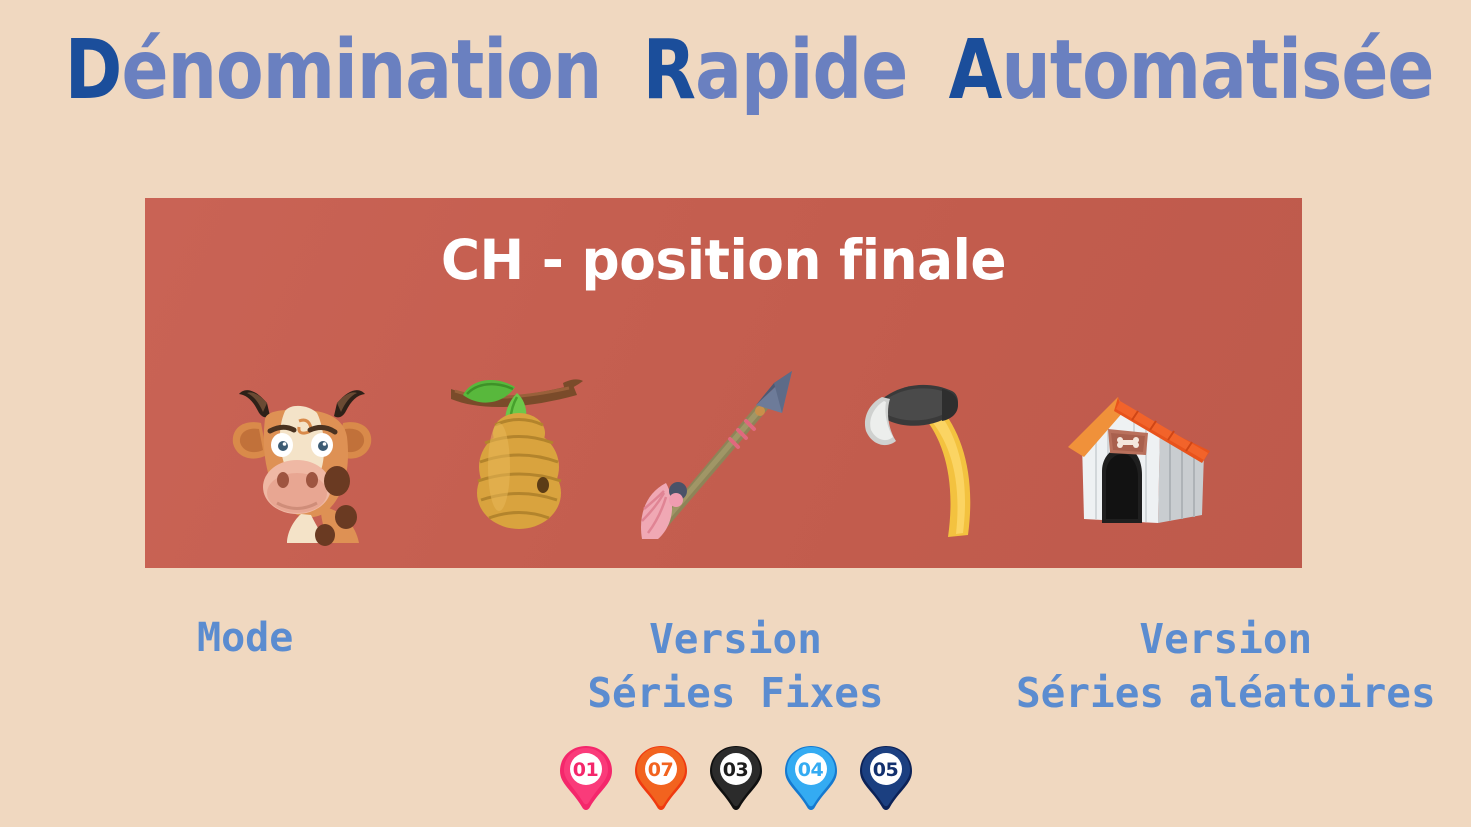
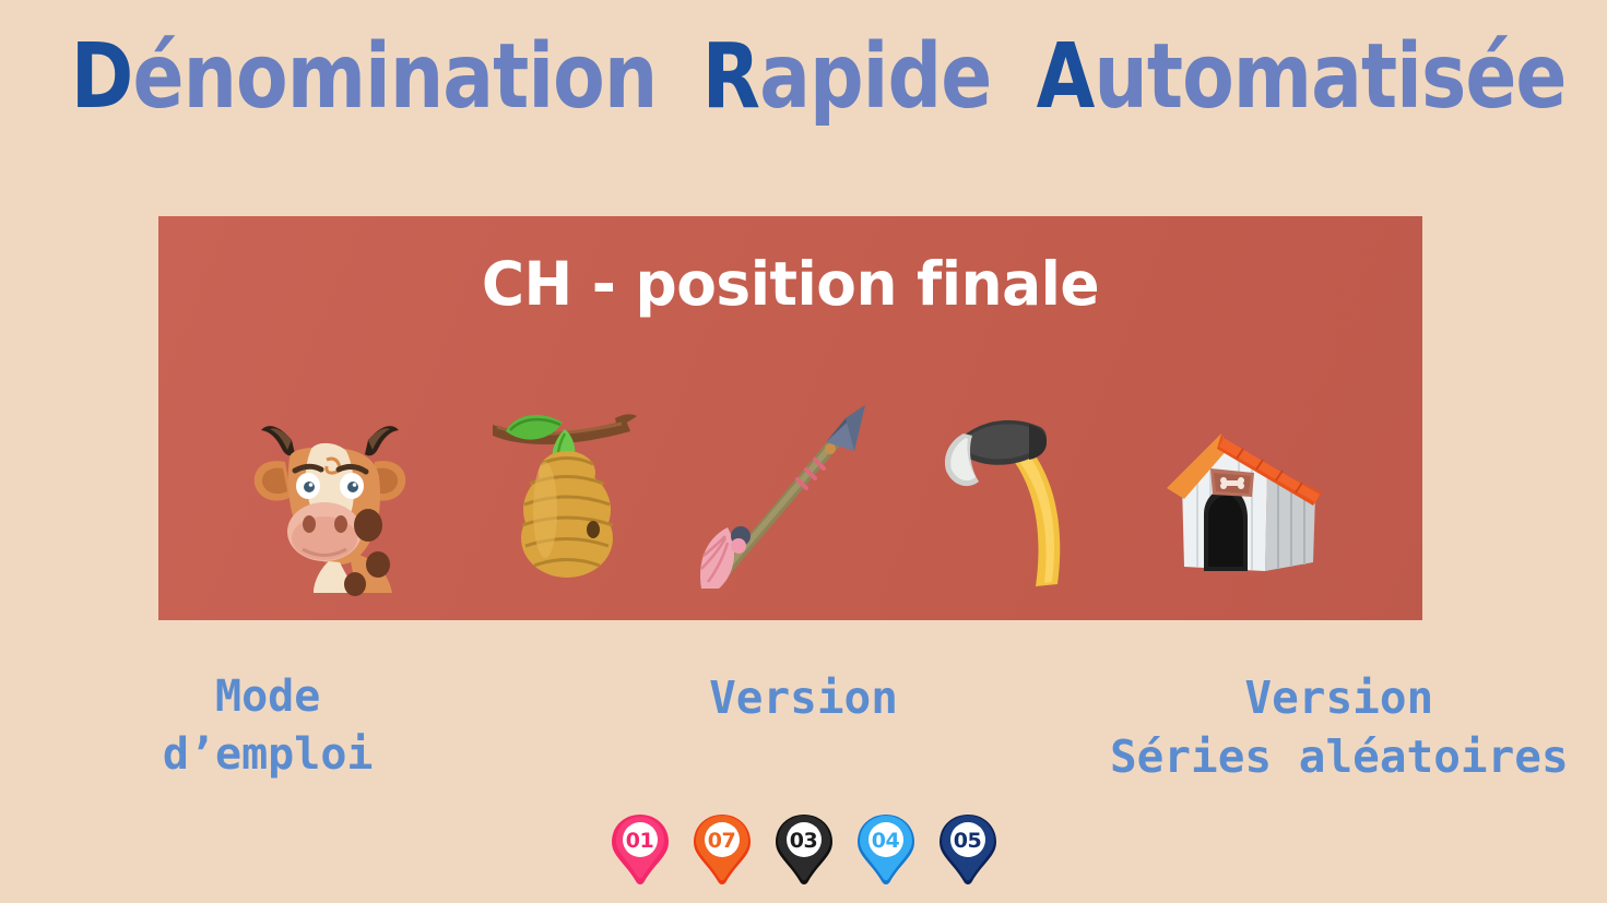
  Dénomination Rapide Automatisée
  CH - position finale
  Mode
+ d’emploi
  Version
- Séries Fixes
  Version
  Séries aléatoires
  01
  07
  03
  04
  05
